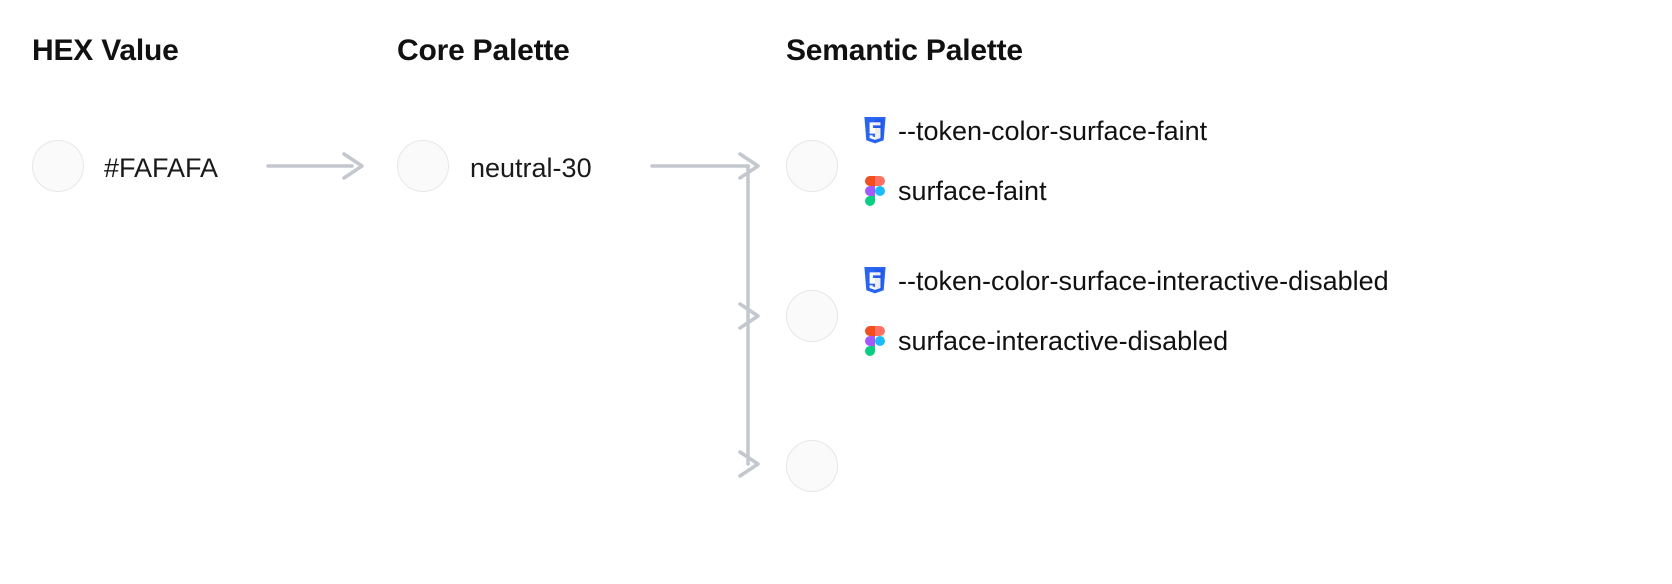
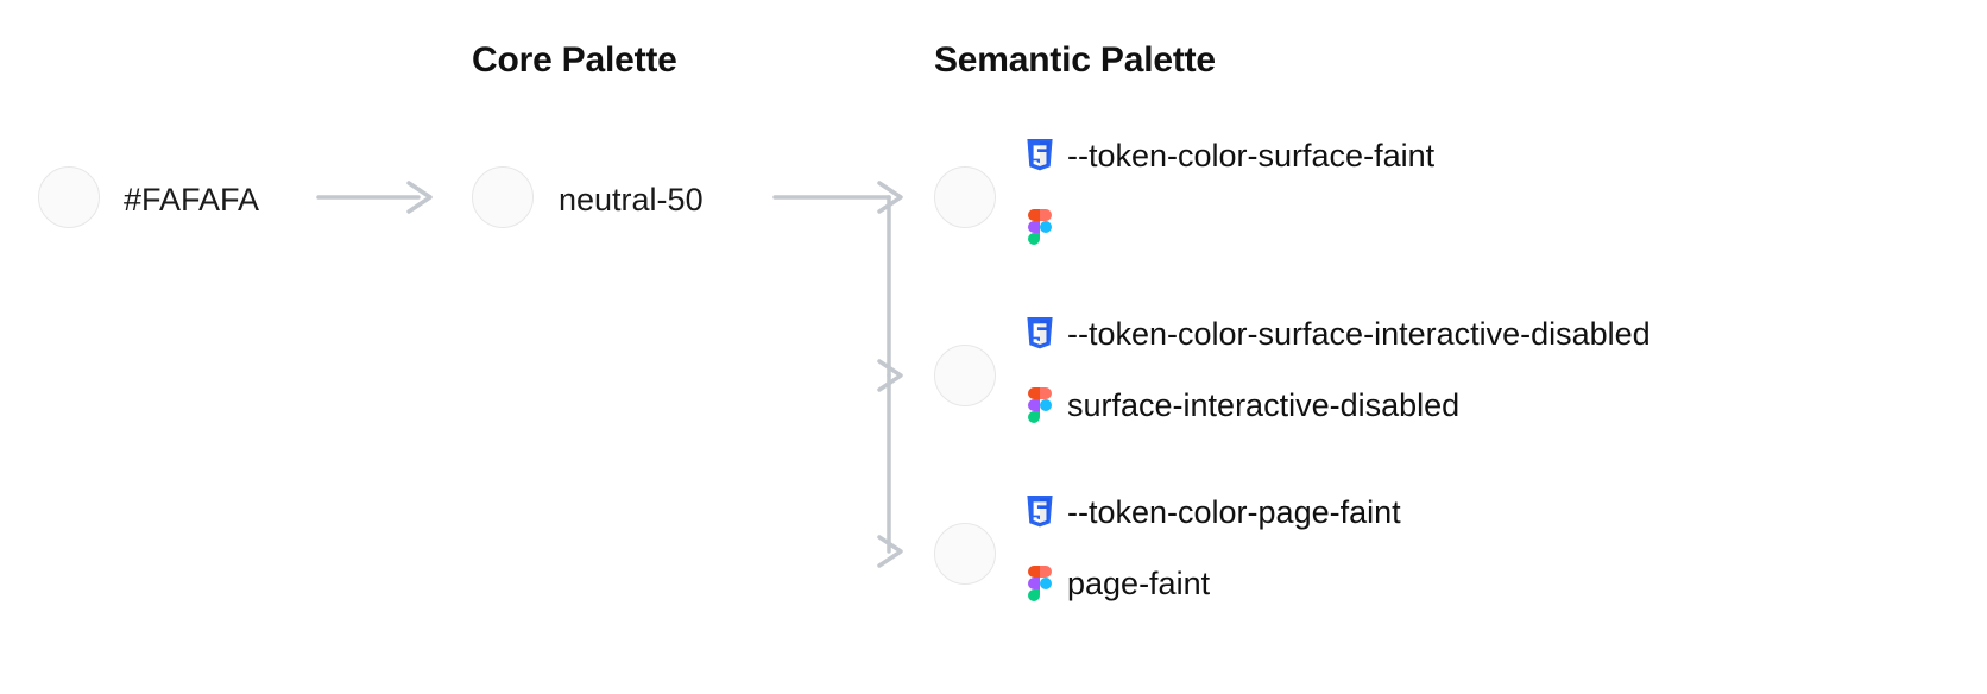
- HEX Value
  Core Palette
  Semantic Palette
  #FAFAFA
- neutral-30
+ neutral-50
  --token-color-surface-faint
- surface-faint
  --token-color-surface-interactive-disabled
  surface-interactive-disabled
+ --token-color-page-faint
+ page-faint
